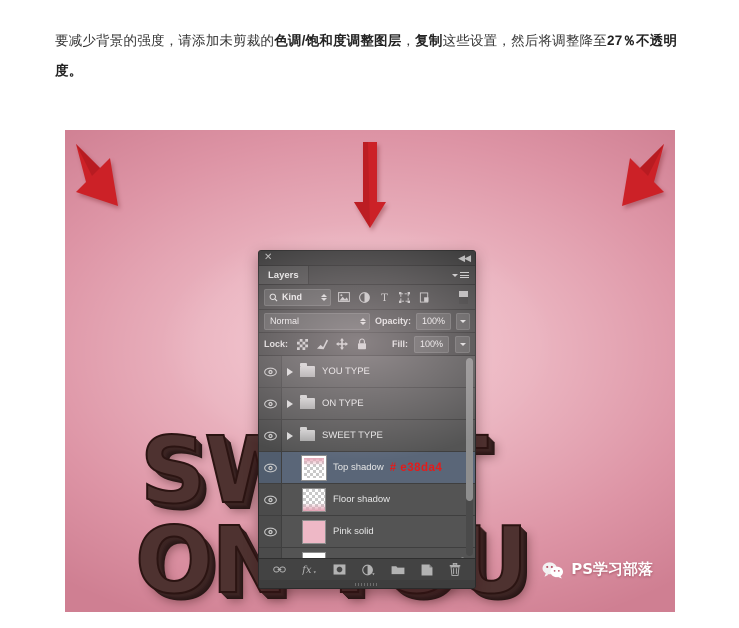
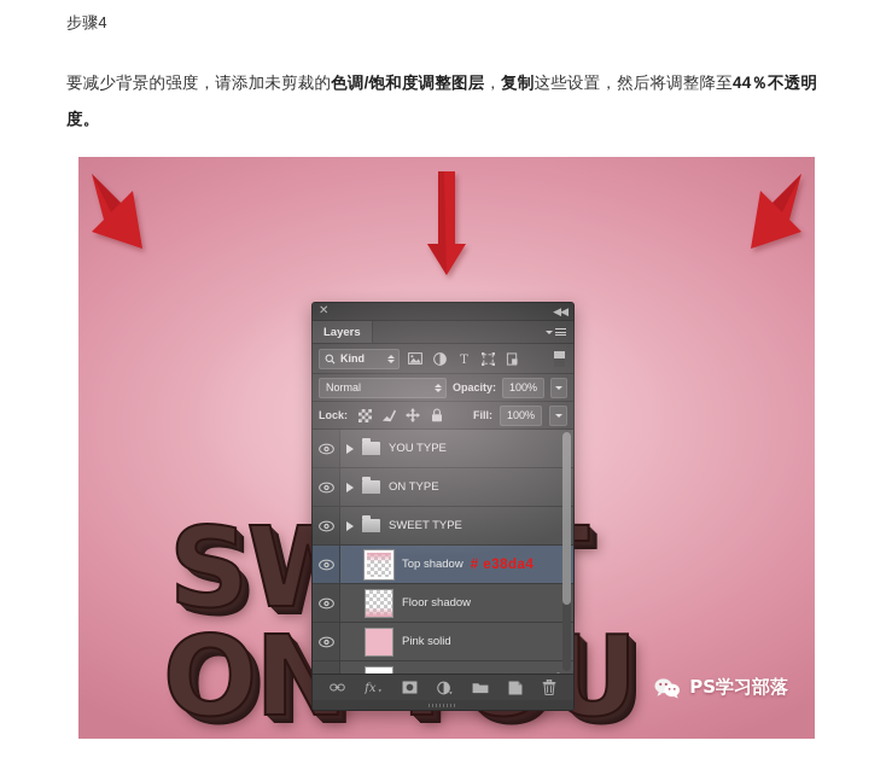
+ 步骤4
- 要减少背景的强度，请添加未剪裁的色调/饱和度调整图层，复制这些设置，然后将调整降至27％不透明度。
+ 要减少背景的强度，请添加未剪裁的色调/饱和度调整图层，复制这些设置，然后将调整降至44％不透明度。
